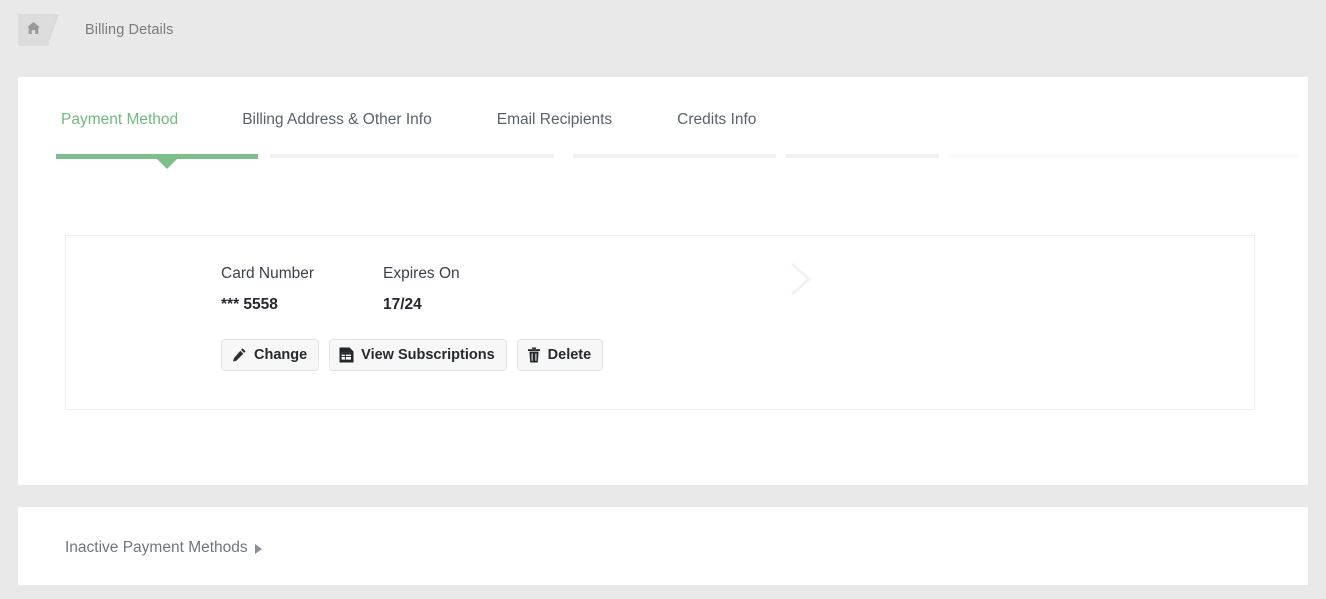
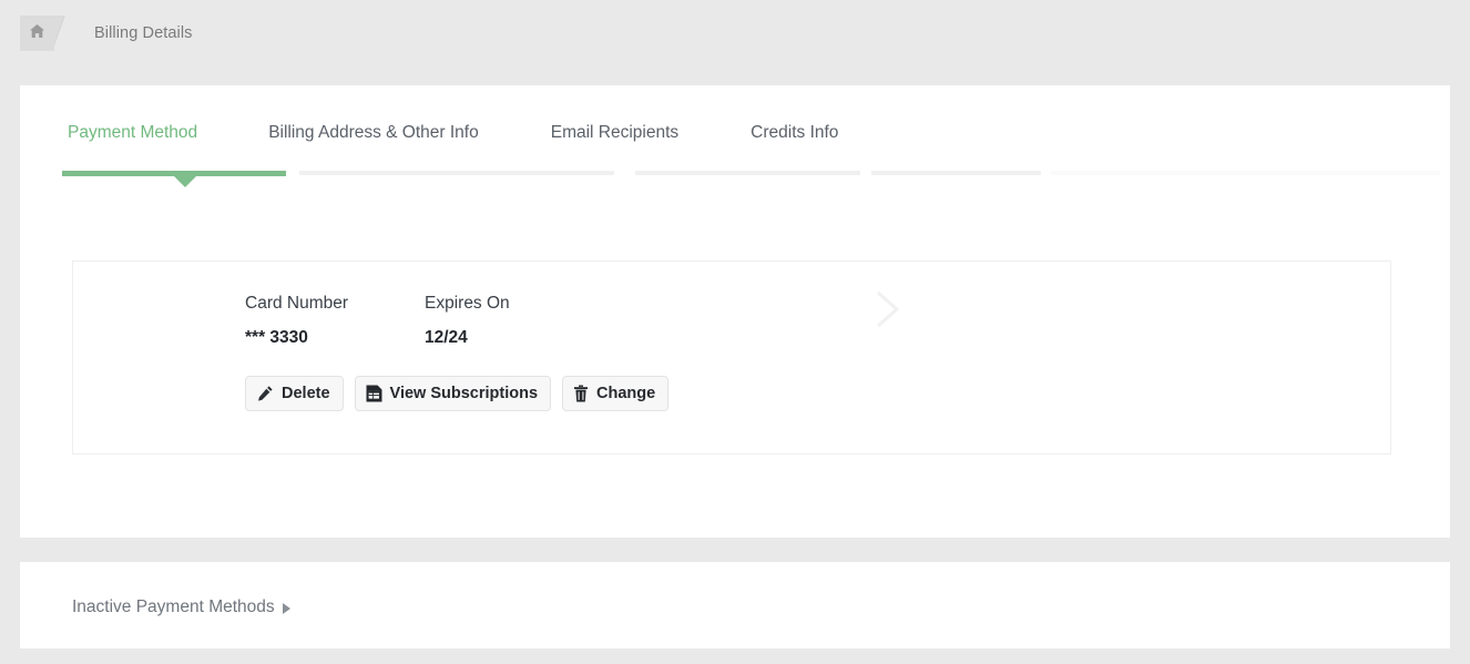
  Billing Details
  Payment Method
  Billing Address & Other Info
  Email Recipients
  Credits Info
  Card Number
- *** 5558
+ *** 3330
  Expires On
- 17/24
+ 12/24
- Change
+ Delete
  View Subscriptions
- Delete
+ Change
  Inactive Payment Methods
